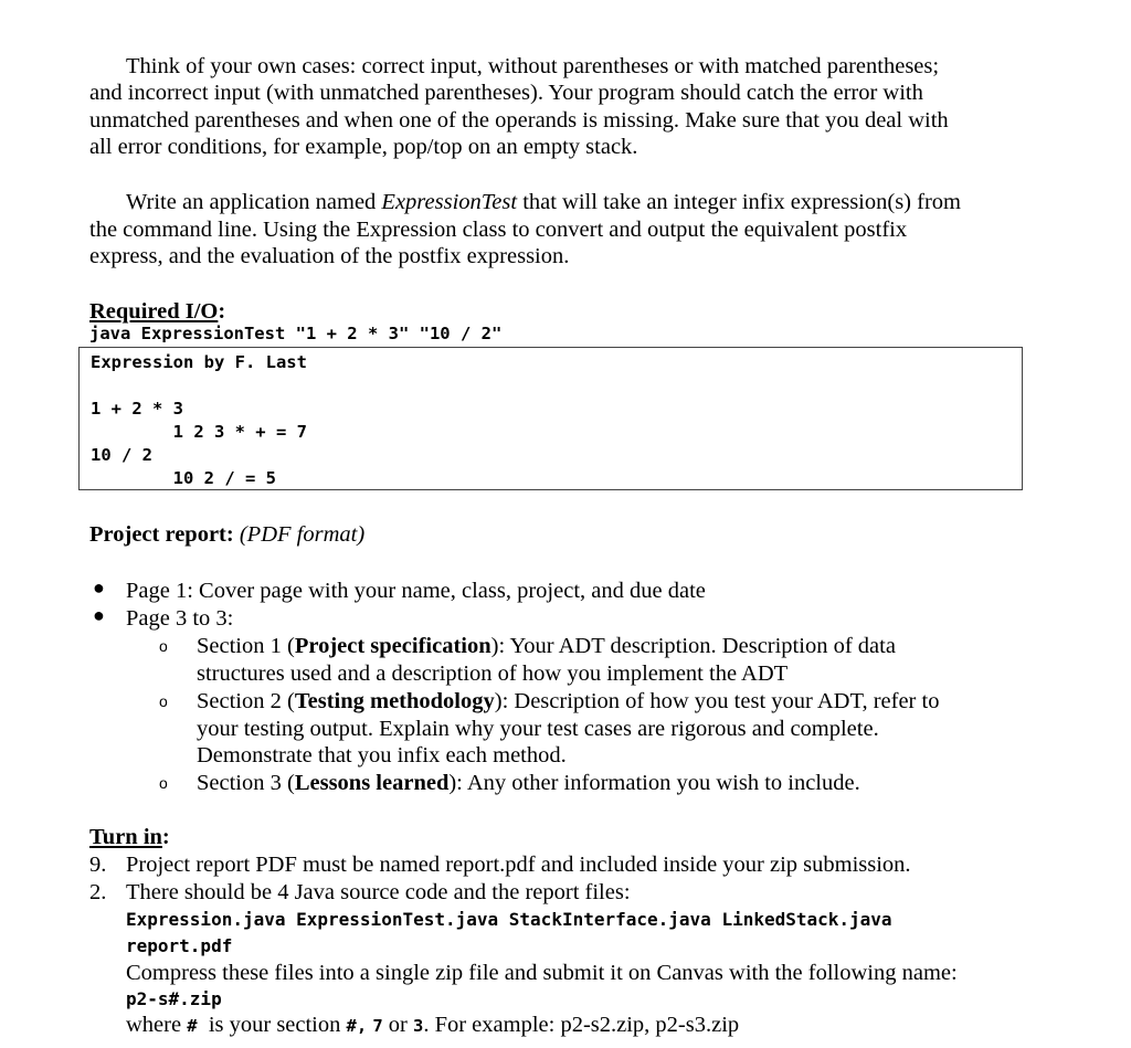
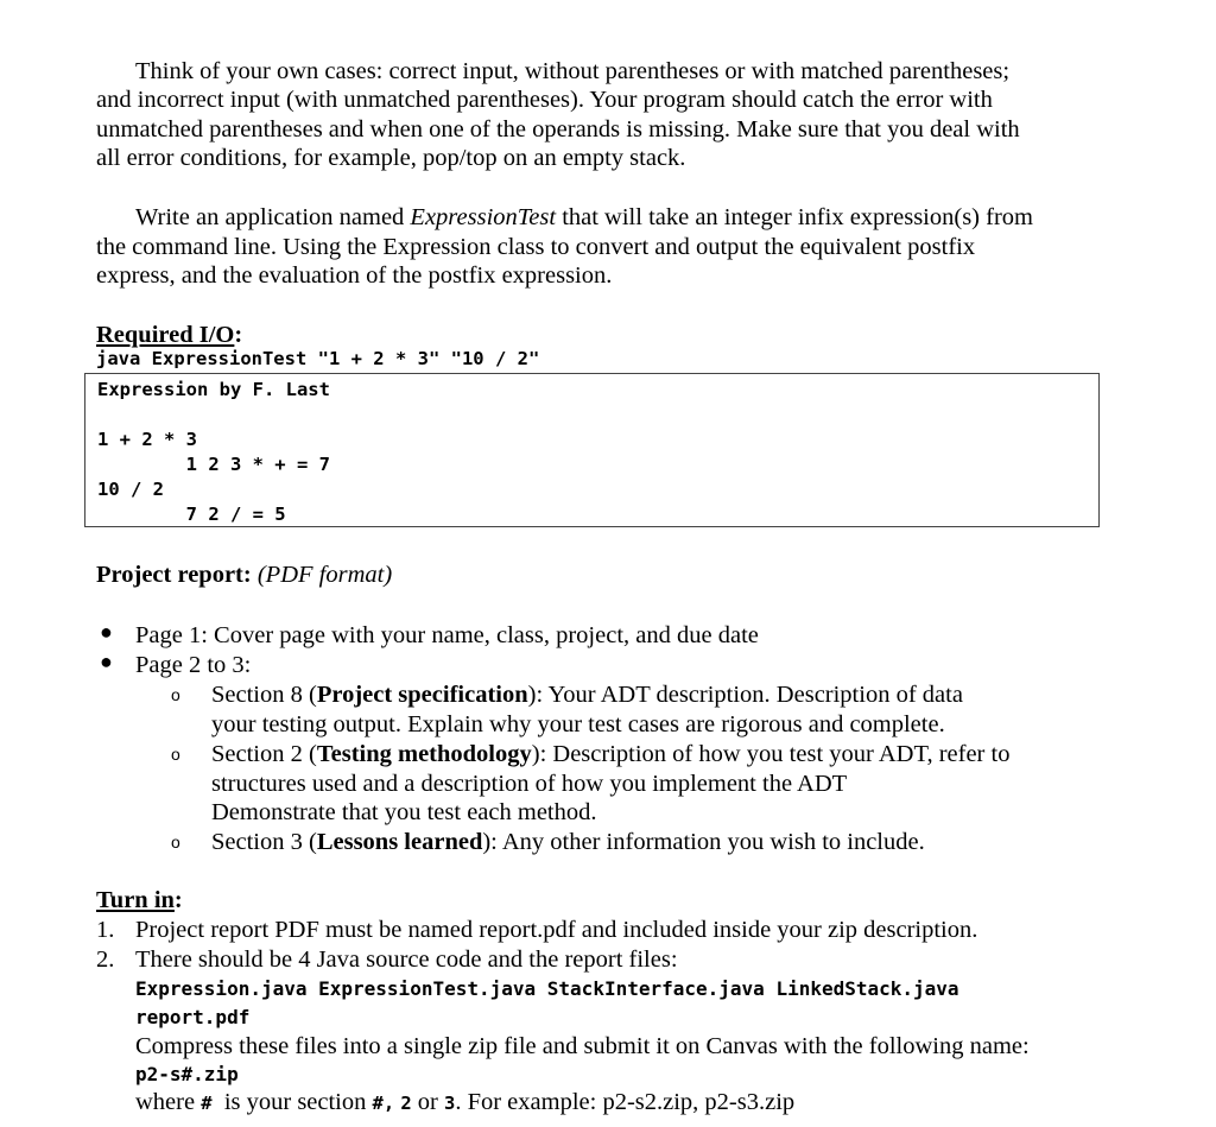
  Think of your own cases: correct input, without parentheses or with matched parentheses;
  and incorrect input (with unmatched parentheses). Your program should catch the error with
  unmatched parentheses and when one of the operands is missing. Make sure that you deal with
  all error conditions, for example, pop/top on an empty stack.
  Write an application named ExpressionTest that will take an integer infix expression(s) from
  the command line. Using the Expression class to convert and output the equivalent postfix
  express, and the evaluation of the postfix expression.
  Required I/O:
  java ExpressionTest "1 + 2 * 3" "10 / 2"
  Expression by F. Last
  1 + 2 * 3
  1 2 3 * + = 7
  10 / 2
- 10 2 / = 5
+ 7 2 / = 5
  Project report: (PDF format)
  ●
  Page 1: Cover page with your name, class, project, and due date
  ●
- Page 3 to 3:
+ Page 2 to 3:
  o
- Section 1 (Project specification): Your ADT description. Description of data
+ Section 8 (Project specification): Your ADT description. Description of data
- structures used and a description of how you implement the ADT
+ your testing output. Explain why your test cases are rigorous and complete.
  o
  Section 2 (Testing methodology): Description of how you test your ADT, refer to
- your testing output. Explain why your test cases are rigorous and complete.
+ structures used and a description of how you implement the ADT
- Demonstrate that you infix each method.
+ Demonstrate that you test each method.
  o
  Section 3 (Lessons learned): Any other information you wish to include.
  Turn in:
- 9.
+ 1.
- Project report PDF must be named report.pdf and included inside your zip submission.
+ Project report PDF must be named report.pdf and included inside your zip description.
  2.
  There should be 4 Java source code and the report files:
  Expression.java ExpressionTest.java StackInterface.java LinkedStack.java
  report.pdf
  Compress these files into a single zip file and submit it on Canvas with the following name:
  p2-s#.zip
- where # is your section #, 7 or 3. For example: p2-s2.zip, p2-s3.zip
+ where # is your section #, 2 or 3. For example: p2-s2.zip, p2-s3.zip
